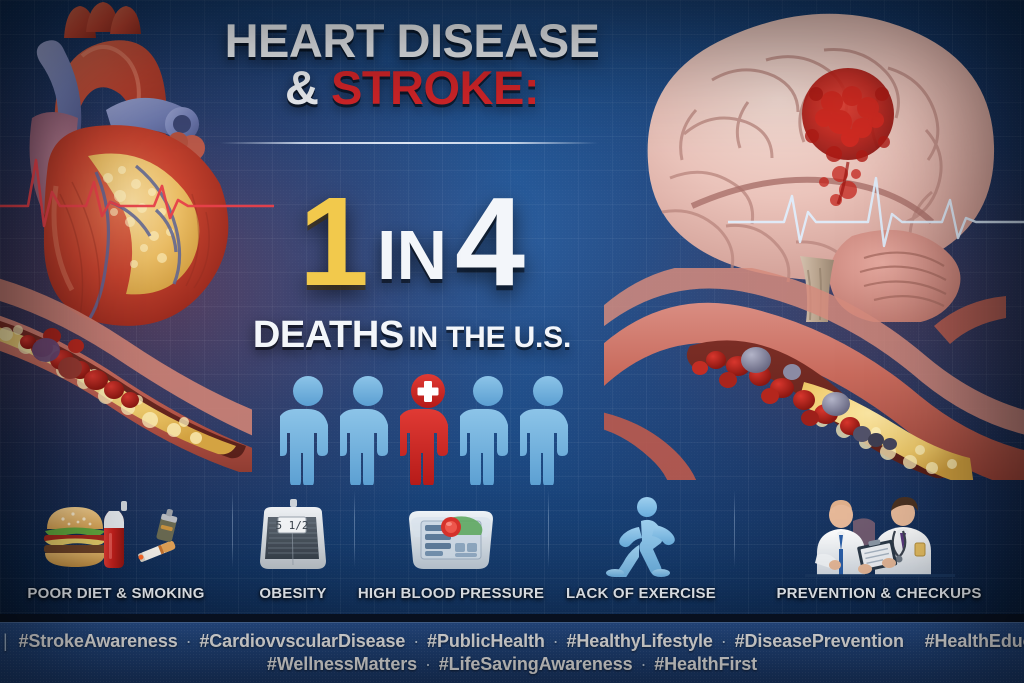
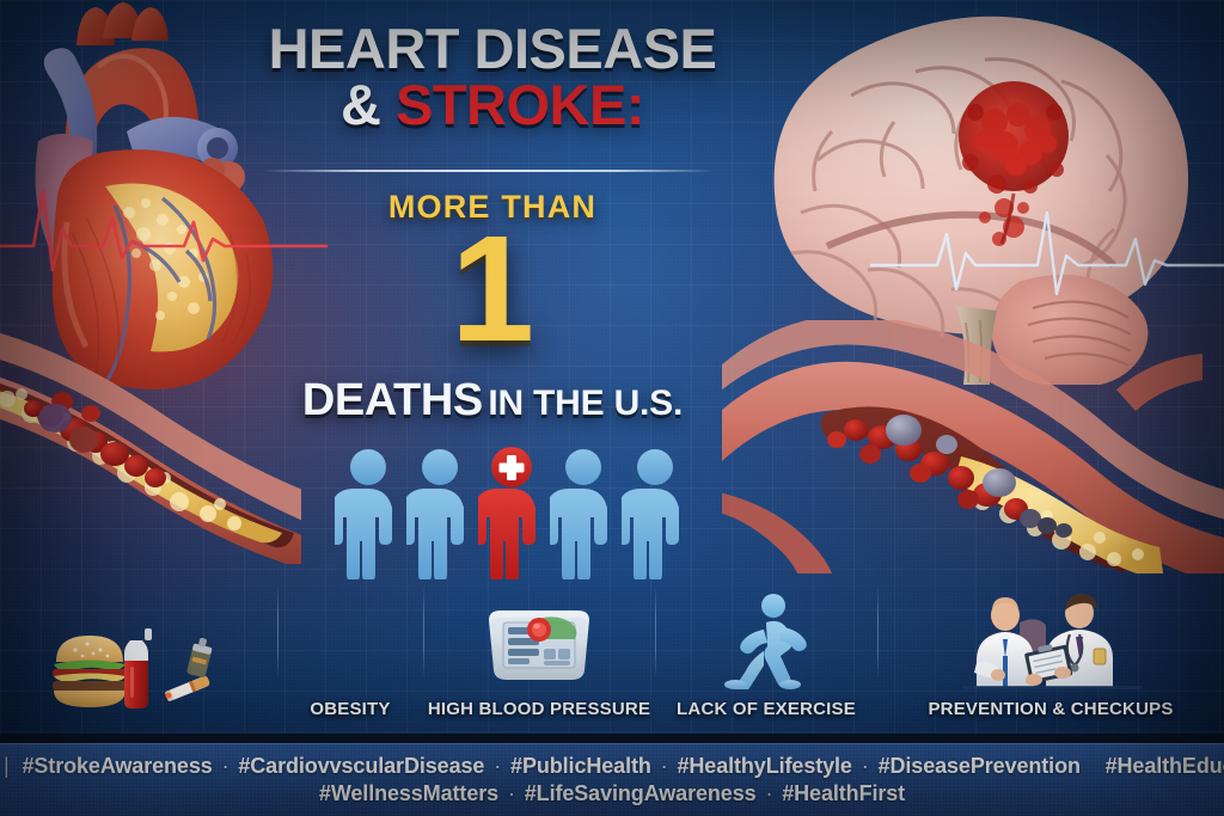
  HEART DISEASE
  & STROKE:
+ MORE THAN
  1
- IN
- 4
  DEATHS IN THE U.S.
- POOR DIET & SMOKING
- 5 1/2
  OBESITY
  HIGH BLOOD PRESSURE
  LACK OF EXERCISE
  PREVENTION & CHECKUPS
  | #StrokeAwareness · #CardiovvscularDisease · #PublicHealth · #HealthyLifestyle · #DiseasePrevention #HealthEdu
  #WellnessMatters · #LifeSavingAwareness · #HealthFirst
